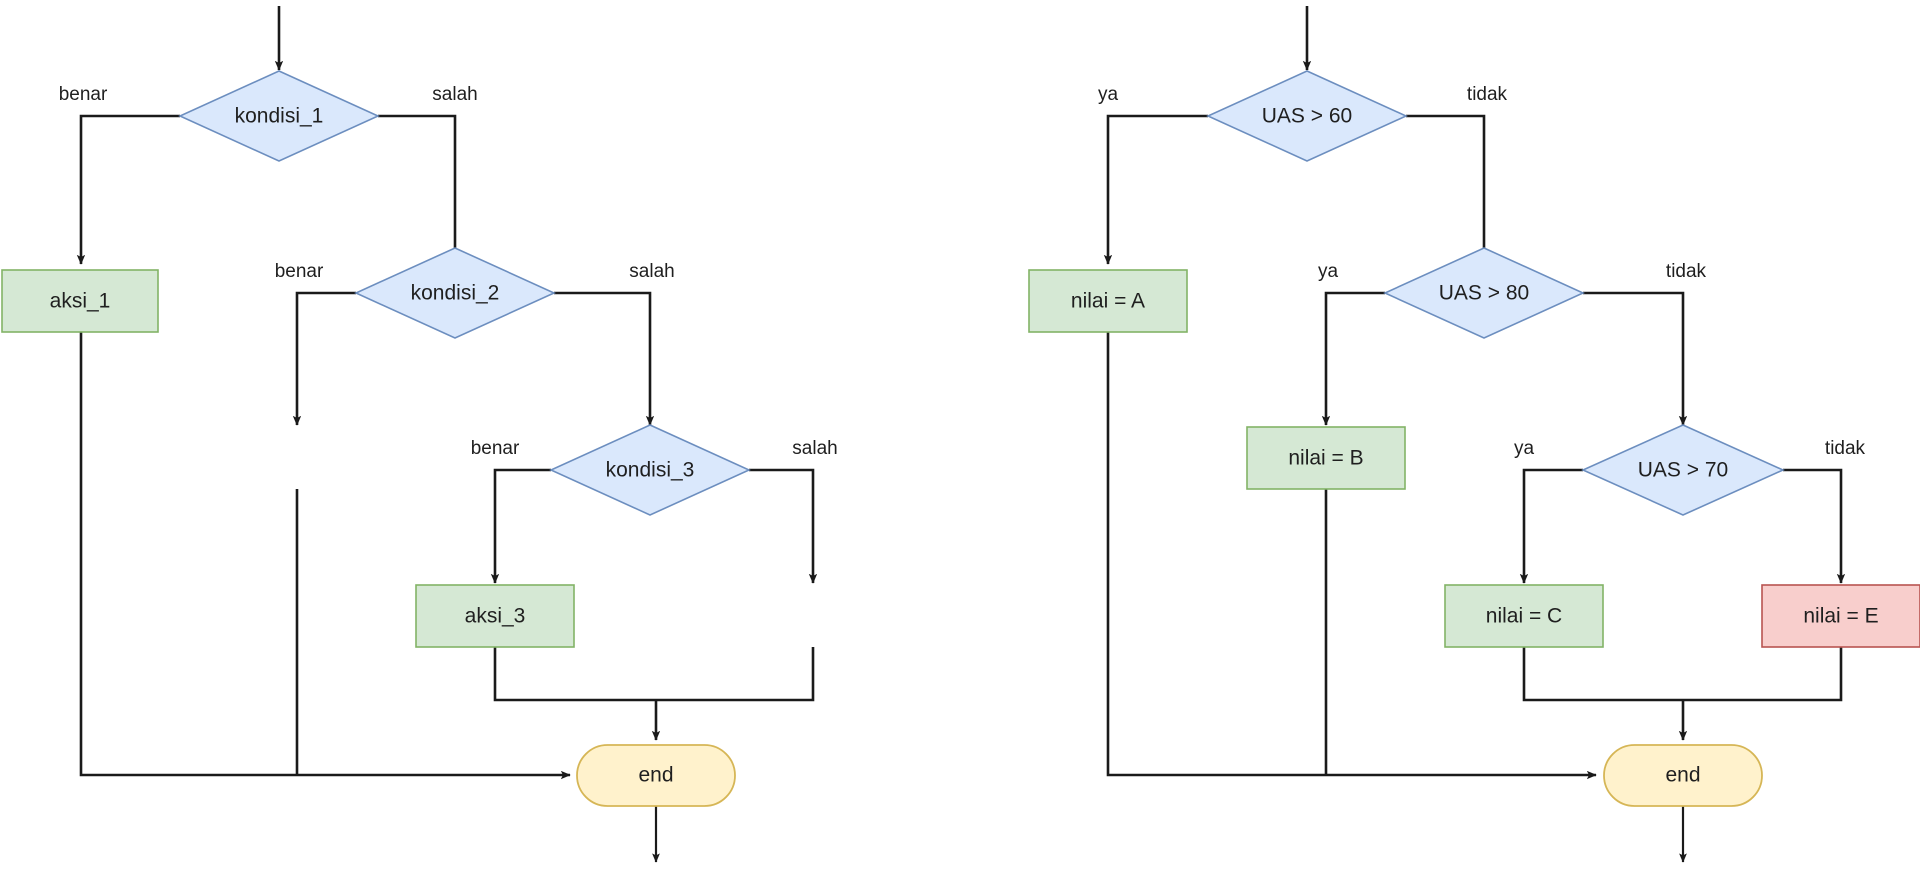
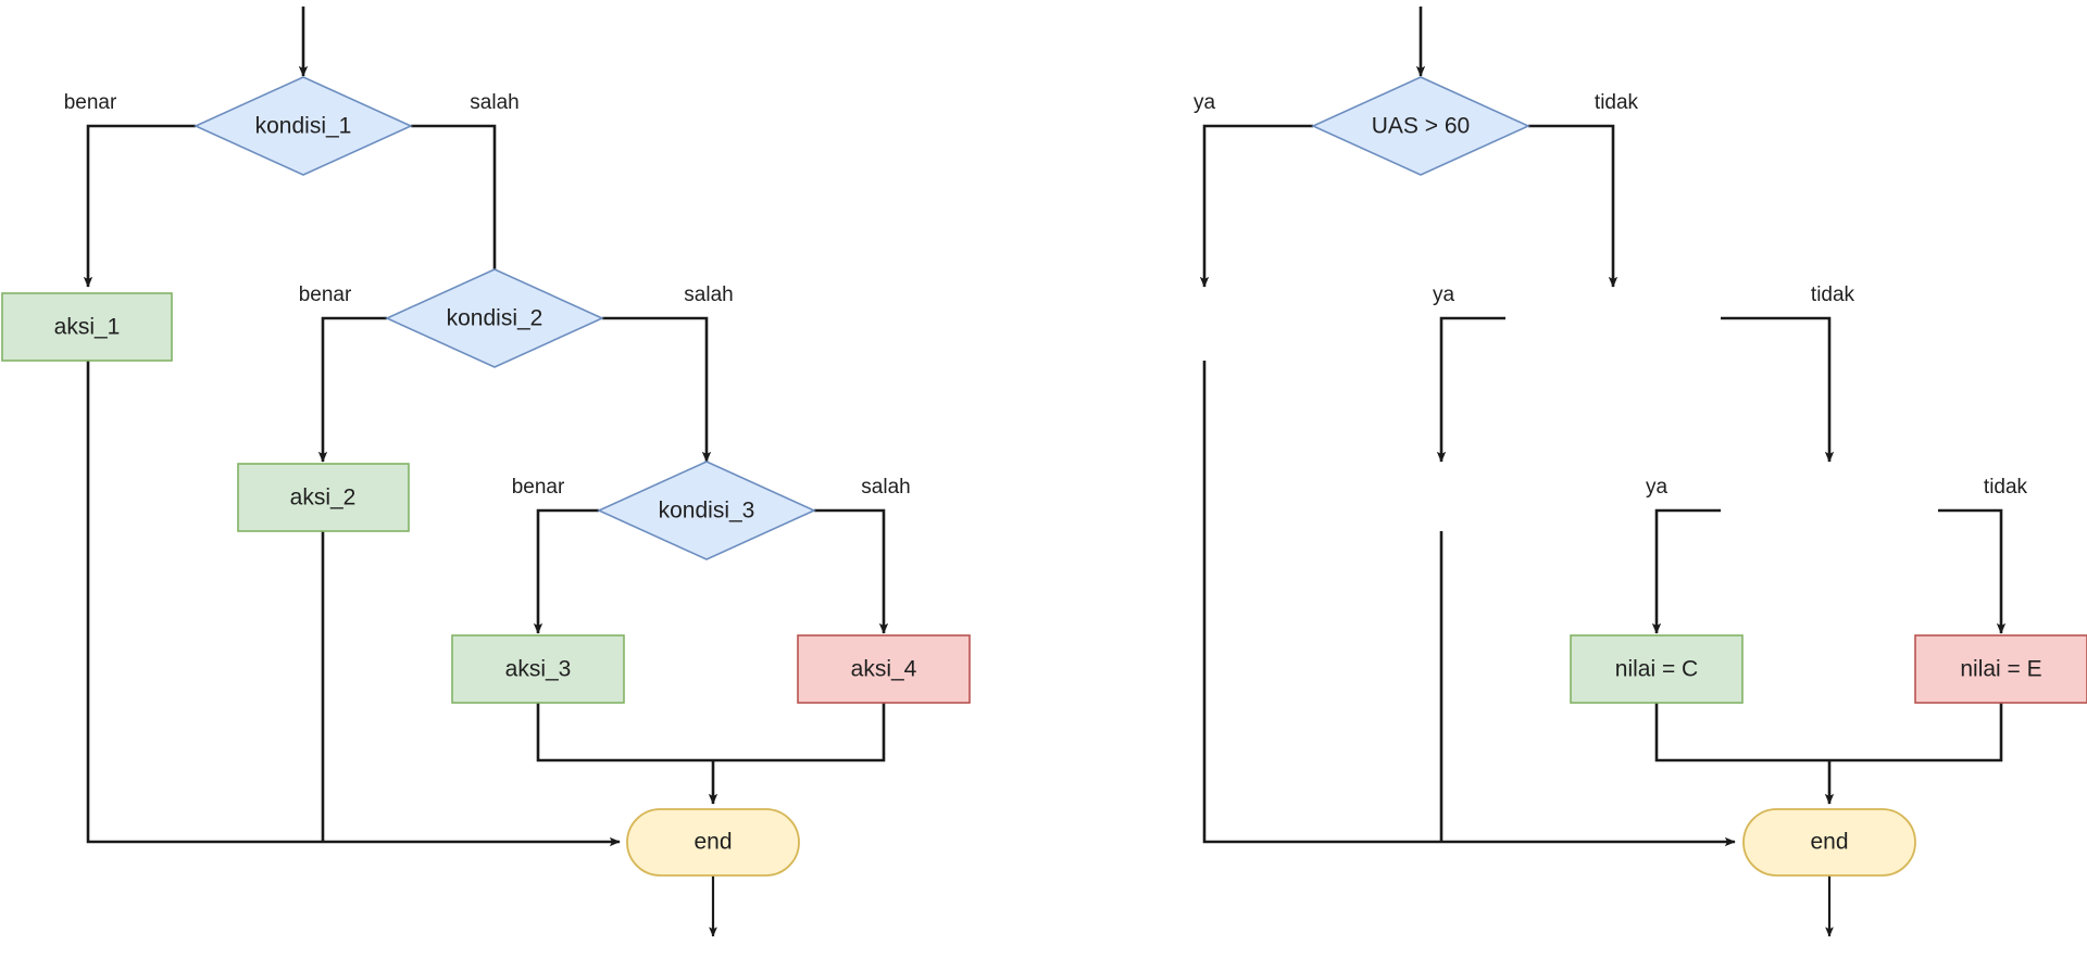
  kondisi_1
  kondisi_2
  kondisi_3
  aksi_1
+ aksi_2
  aksi_3
+ aksi_4
  end
  benar
  salah
  benar
  salah
  benar
  salah
  UAS > 60
- UAS > 80
- UAS > 70
- nilai = A
- nilai = B
  nilai = C
  nilai = E
  end
  ya
  tidak
  ya
  tidak
  ya
  tidak
